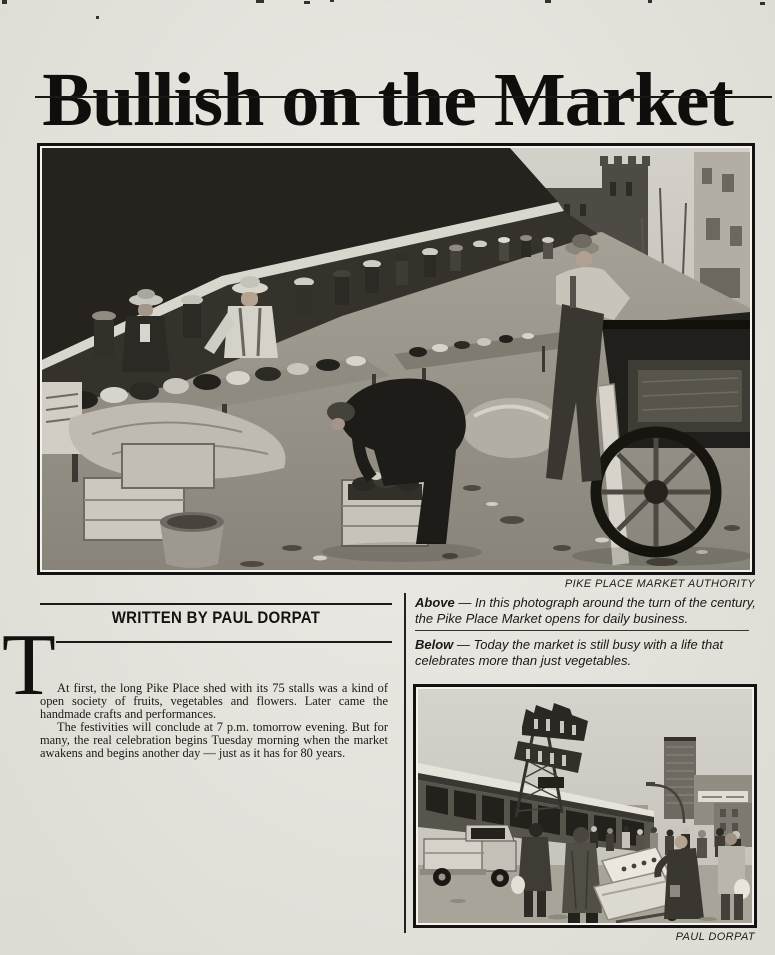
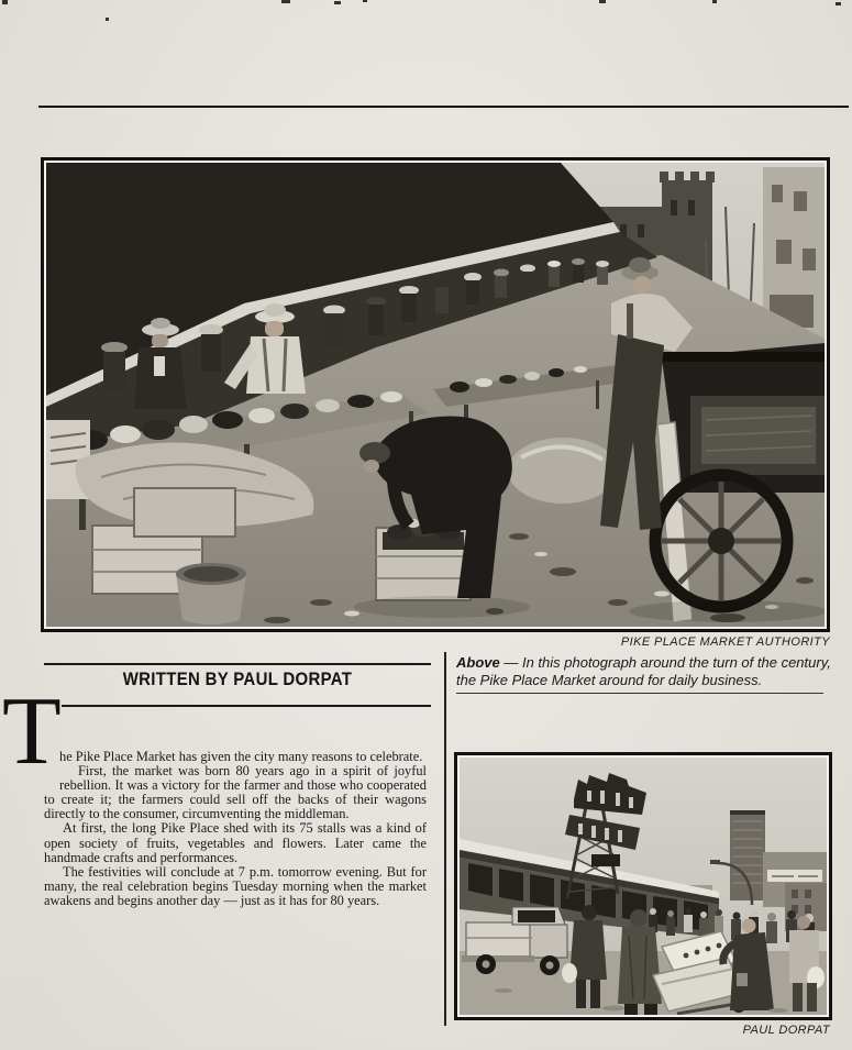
- Bullish on the Market
  PIKE PLACE MARKET AUTHORITY
  WRITTEN BY PAUL DORPAT
  T
+ he Pike Place Market has given the city many reasons to celebrate.
+ First, the market was born 80 years ago in a spirit of joyful rebellion. It was a victory for the farmer and those who cooperated to create it; the farmers could sell off the backs of their wagons directly to the consumer, circumventing the middleman.
  At first, the long Pike Place shed with its 75 stalls was a kind of open society of fruits, vegetables and flowers. Later came the handmade crafts and performances.
  The festivities will conclude at 7 p.m. tomorrow evening. But for many, the real celebration begins Tuesday morning when the market awakens and begins another day — just as it has for 80 years.
- Above — In this photograph around the turn of the century, the Pike Place Market opens for daily business.
+ Above — In this photograph around the turn of the century, the Pike Place Market around for daily business.
- Below — Today the market is still busy with a life that celebrates more than just vegetables.
  PAUL DORPAT
